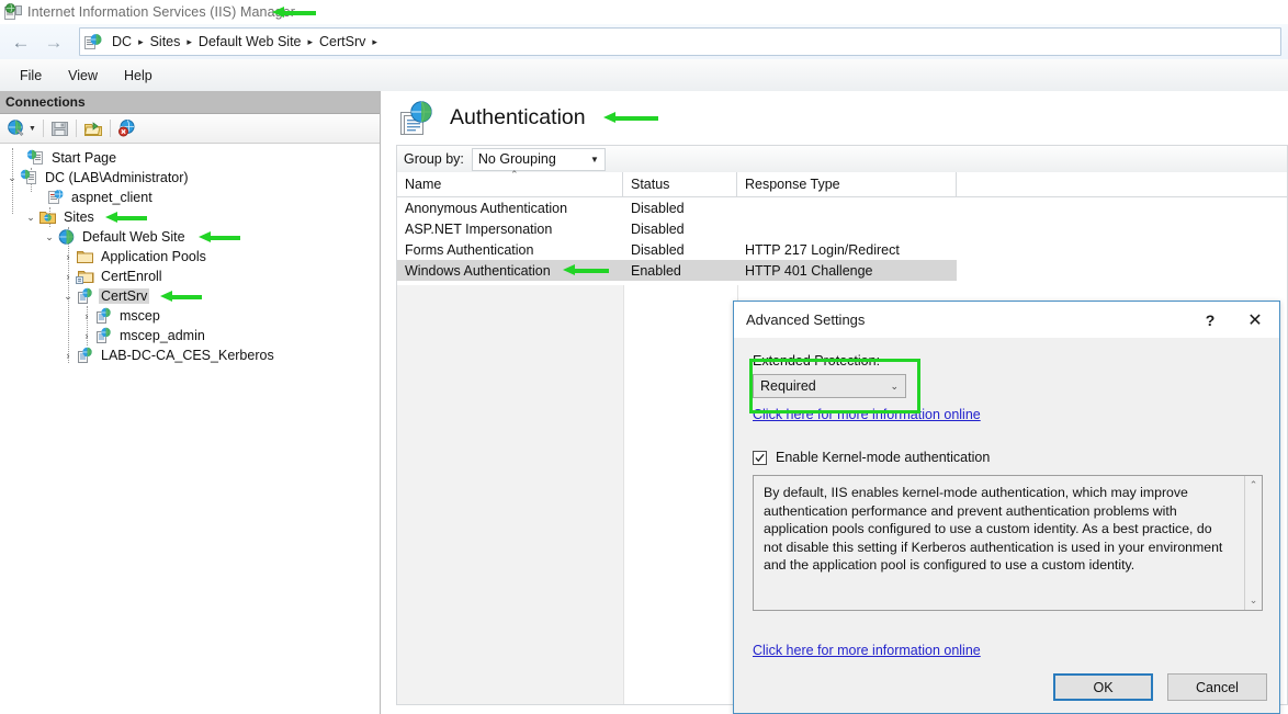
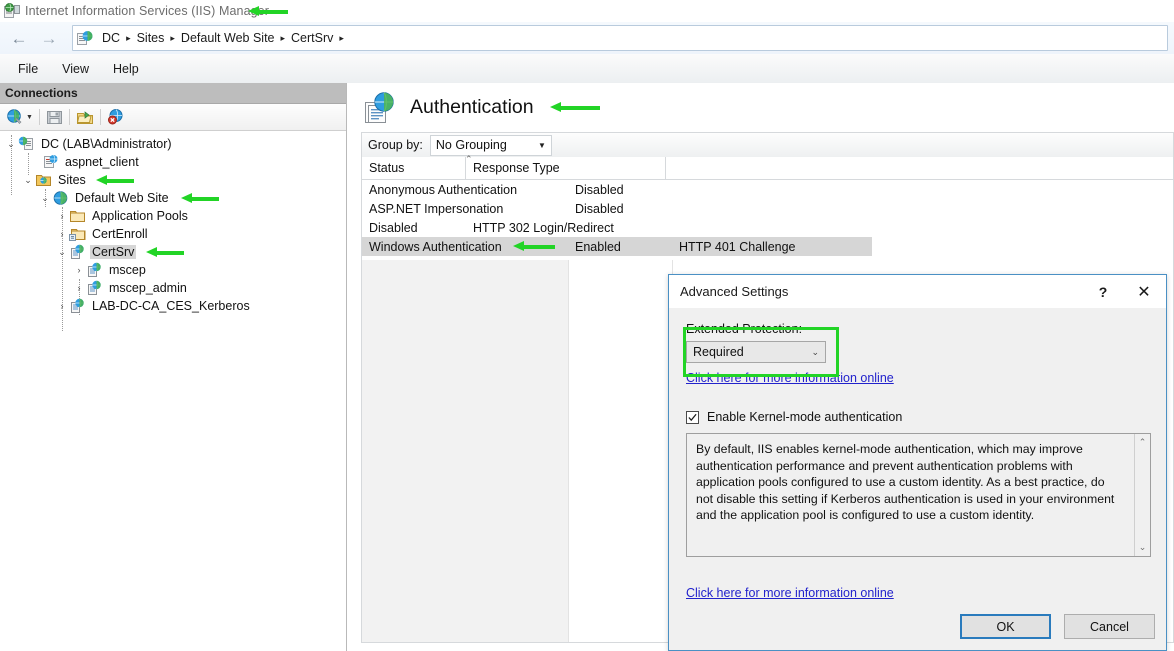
  Internet Information Services (IIS) Manag
  ←
  →
  DC
  ▸
  Sites
  ▸
  Default Web Site
  ▸
  CertSrv
  ▸
  File
  View
  Help
  Connections
- Start Page
  ⌄
  DC (LAB\Administrator)
  aspnet_client
  ⌄
  Sites
  ⌄
  Default Web Site
  ›
  Application Pools
  ›
  CertEnroll
  ⌄
  CertSrv
  ›
  mscep
  ›
  mscep_admin
  ›
  LAB-DC-CA_CES_Kerberos
  Authentication
  Group by:
  No Grouping
  ▼
  ⌃
- Name
  Status
  Response Type
  Anonymous Authentication
  Disabled
  ASP.NET Impersonation
  Disabled
- Forms Authentication
  Disabled
- HTTP 217 Login/Redirect
+ HTTP 302 Login/Redirect
  Windows Authentication
  Enabled
  HTTP 401 Challenge
  Advanced Settings
  ?
  ✕
  Extended Protection:
  Required
  ⌄
  Click here for more information online
  Enable Kernel-mode authentication
  By default, IIS enables kernel-mode authentication, which may improve authentication performance and prevent authentication problems with application pools configured to use a custom identity. As a best practice, do not disable this setting if Kerberos authentication is used in your environment and the application pool is configured to use a custom identity.
  ⌃
  ⌄
  Click here for more information online
  OK
  Cancel
